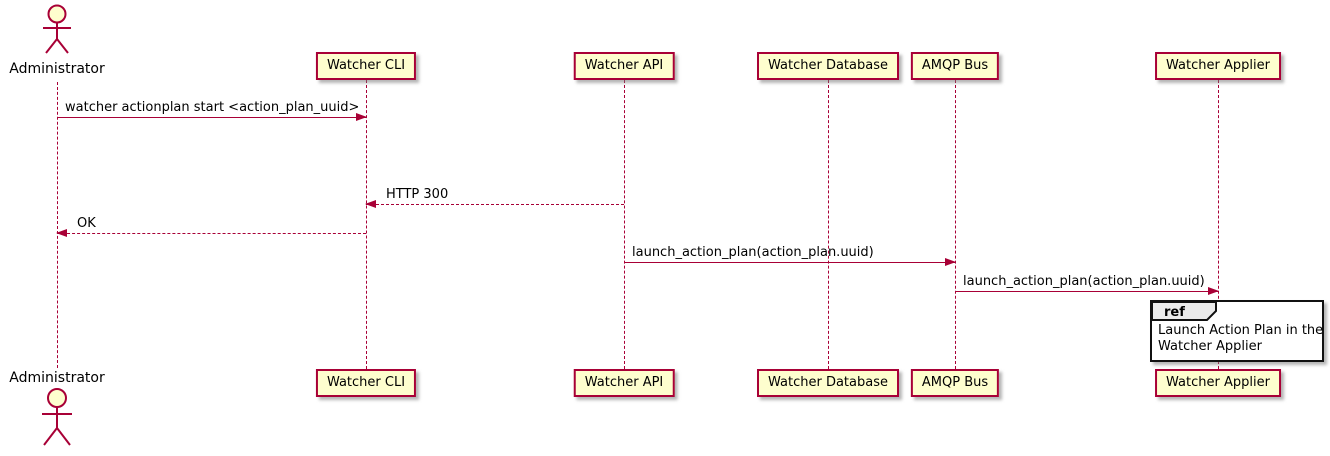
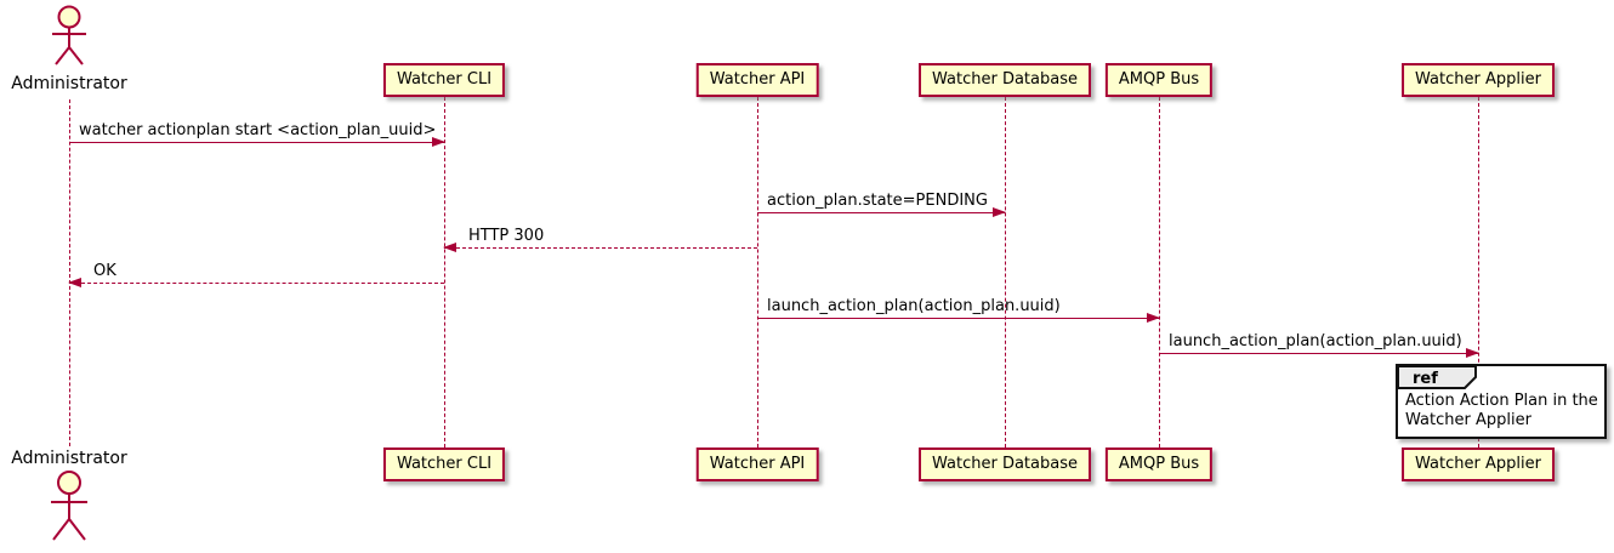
  Administrator
  Administrator
  Watcher CLI
  Watcher API
  Watcher Database
  AMQP Bus
  Watcher Applier
  Watcher CLI
  Watcher API
  Watcher Database
  AMQP Bus
  Watcher Applier
  watcher actionplan start <action_plan_uuid>
+ action_plan.state=PENDING
  HTTP 300
  OK
  launch_action_plan(action_plan.uuid)
  launch_action_plan(action_plan.uuid)
  ref
- Launch Action Plan in the
+ Action Action Plan in the
  Watcher Applier
